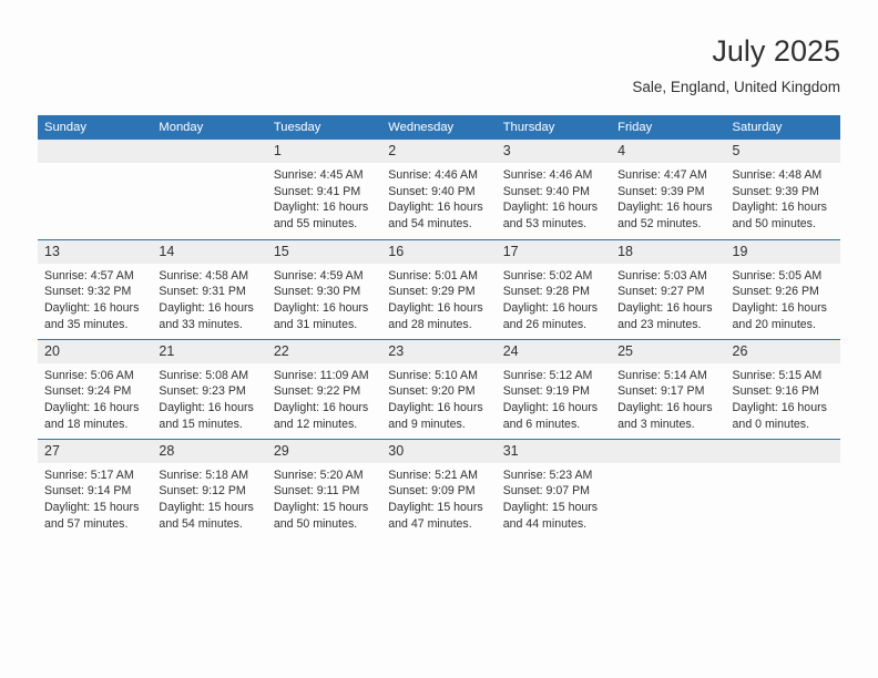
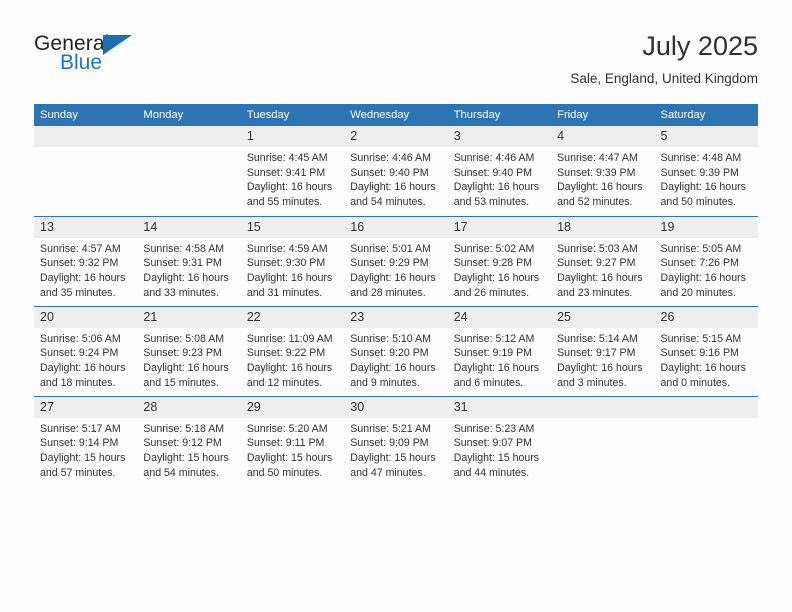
+ General
+ Blue
  July 2025
  Sale, England, United Kingdom
  Sunday	Monday	Tuesday	Wednesday	Thursday	Friday	Saturday
  		1Sunrise: 4:45 AMSunset: 9:41 PMDaylight: 16 hoursand 55 minutes.	2Sunrise: 4:46 AMSunset: 9:40 PMDaylight: 16 hoursand 54 minutes.	3Sunrise: 4:46 AMSunset: 9:40 PMDaylight: 16 hoursand 53 minutes.	4Sunrise: 4:47 AMSunset: 9:39 PMDaylight: 16 hoursand 52 minutes.	5Sunrise: 4:48 AMSunset: 9:39 PMDaylight: 16 hoursand 50 minutes.
- 13Sunrise: 4:57 AMSunset: 9:32 PMDaylight: 16 hoursand 35 minutes.	14Sunrise: 4:58 AMSunset: 9:31 PMDaylight: 16 hoursand 33 minutes.	15Sunrise: 4:59 AMSunset: 9:30 PMDaylight: 16 hoursand 31 minutes.	16Sunrise: 5:01 AMSunset: 9:29 PMDaylight: 16 hoursand 28 minutes.	17Sunrise: 5:02 AMSunset: 9:28 PMDaylight: 16 hoursand 26 minutes.	18Sunrise: 5:03 AMSunset: 9:27 PMDaylight: 16 hoursand 23 minutes.	19Sunrise: 5:05 AMSunset: 9:26 PMDaylight: 16 hoursand 20 minutes.
+ 13Sunrise: 4:57 AMSunset: 9:32 PMDaylight: 16 hoursand 35 minutes.	14Sunrise: 4:58 AMSunset: 9:31 PMDaylight: 16 hoursand 33 minutes.	15Sunrise: 4:59 AMSunset: 9:30 PMDaylight: 16 hoursand 31 minutes.	16Sunrise: 5:01 AMSunset: 9:29 PMDaylight: 16 hoursand 28 minutes.	17Sunrise: 5:02 AMSunset: 9:28 PMDaylight: 16 hoursand 26 minutes.	18Sunrise: 5:03 AMSunset: 9:27 PMDaylight: 16 hoursand 23 minutes.	19Sunrise: 5:05 AMSunset: 7:26 PMDaylight: 16 hoursand 20 minutes.
  20Sunrise: 5:06 AMSunset: 9:24 PMDaylight: 16 hoursand 18 minutes.	21Sunrise: 5:08 AMSunset: 9:23 PMDaylight: 16 hoursand 15 minutes.	22Sunrise: 11:09 AMSunset: 9:22 PMDaylight: 16 hoursand 12 minutes.	23Sunrise: 5:10 AMSunset: 9:20 PMDaylight: 16 hoursand 9 minutes.	24Sunrise: 5:12 AMSunset: 9:19 PMDaylight: 16 hoursand 6 minutes.	25Sunrise: 5:14 AMSunset: 9:17 PMDaylight: 16 hoursand 3 minutes.	26Sunrise: 5:15 AMSunset: 9:16 PMDaylight: 16 hoursand 0 minutes.
  27Sunrise: 5:17 AMSunset: 9:14 PMDaylight: 15 hoursand 57 minutes.	28Sunrise: 5:18 AMSunset: 9:12 PMDaylight: 15 hoursand 54 minutes.	29Sunrise: 5:20 AMSunset: 9:11 PMDaylight: 15 hoursand 50 minutes.	30Sunrise: 5:21 AMSunset: 9:09 PMDaylight: 15 hoursand 47 minutes.	31Sunrise: 5:23 AMSunset: 9:07 PMDaylight: 15 hoursand 44 minutes.
